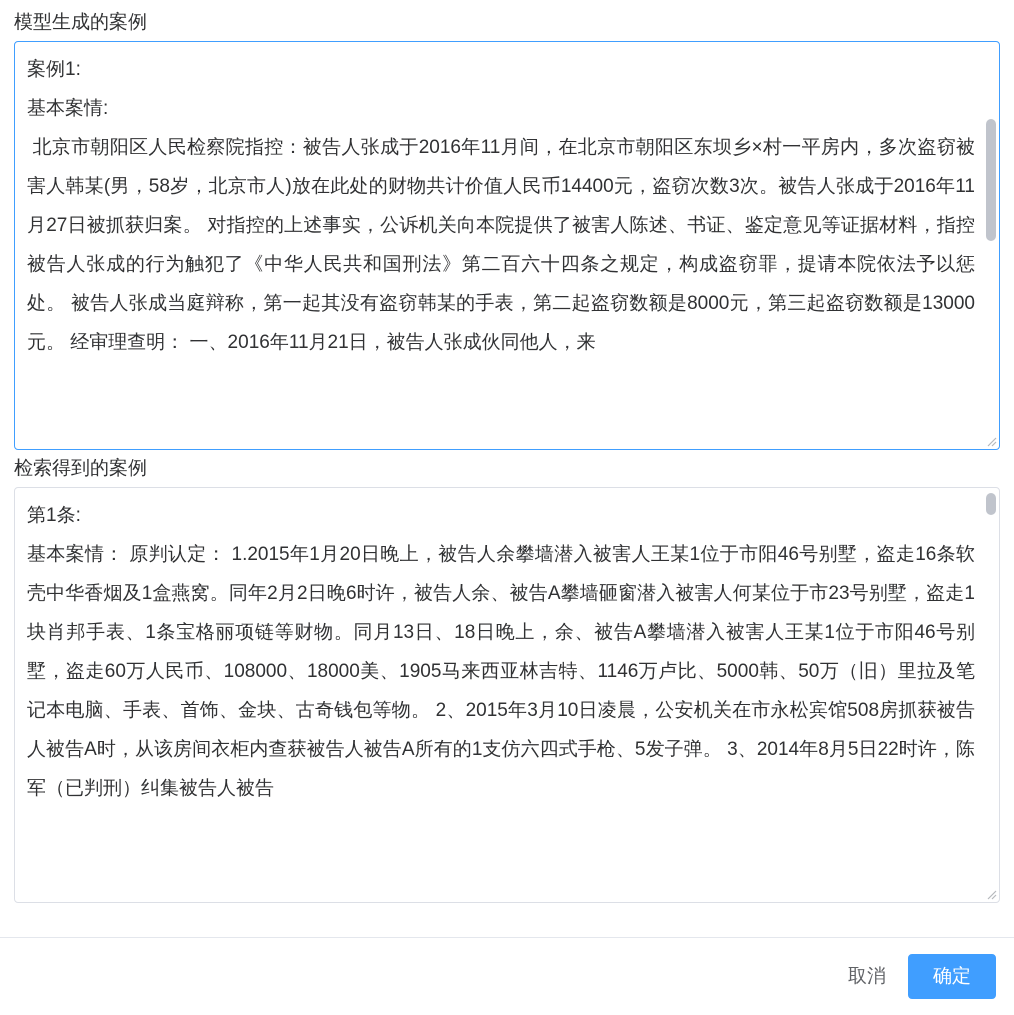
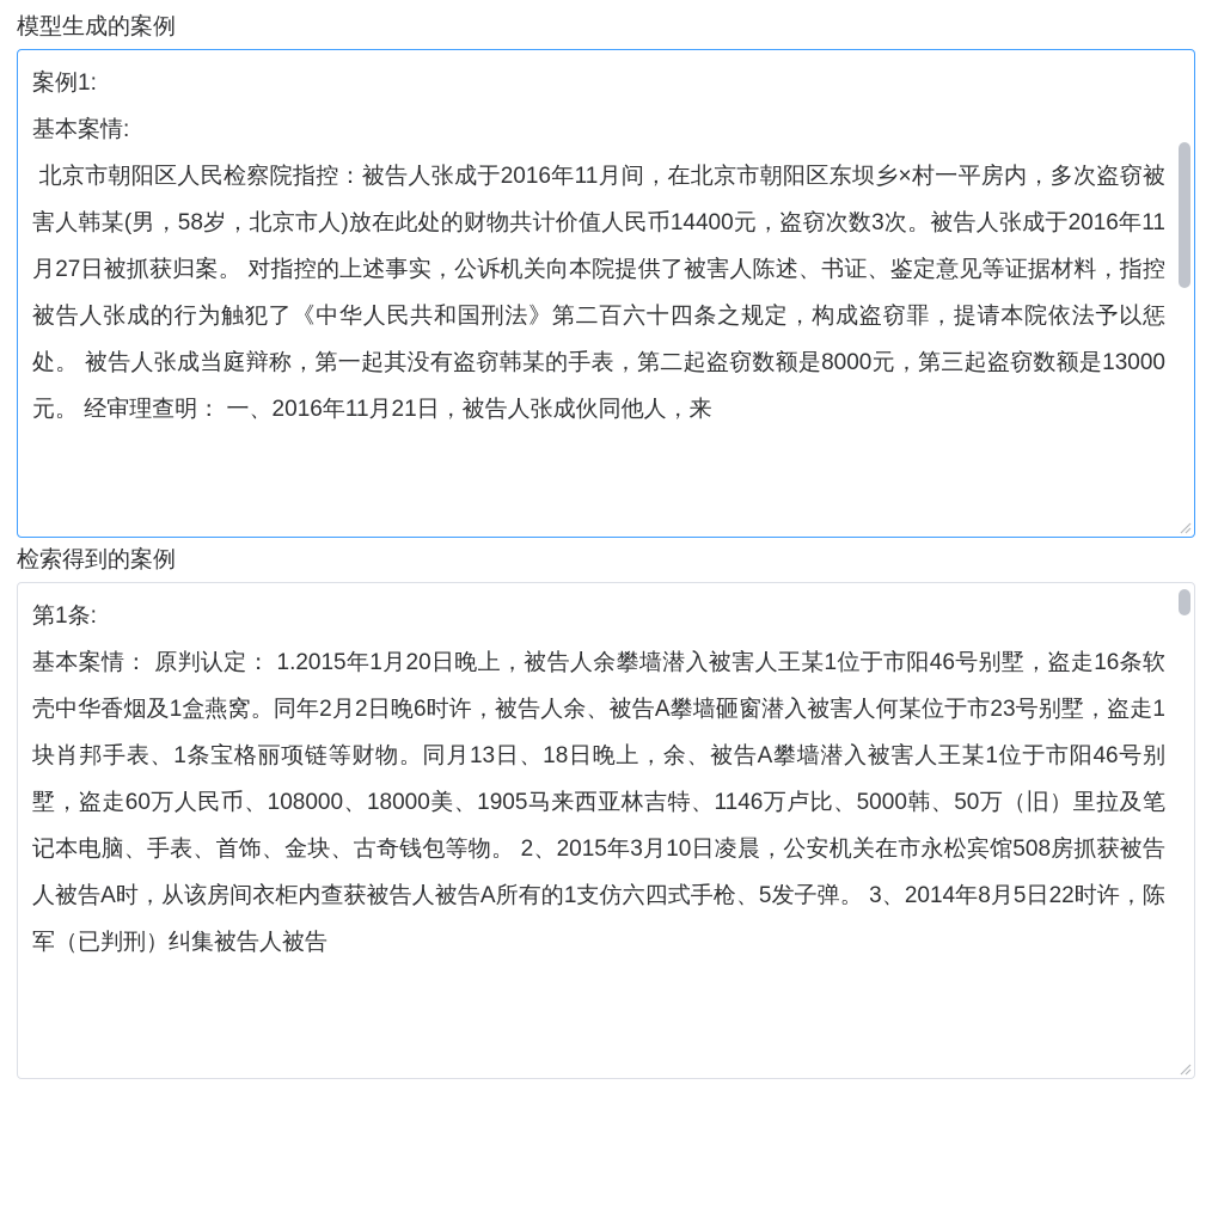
  模型生成的案例
  案例1:
  基本案情:
  北京市朝阳区人民检察院指控：被告人张成于2016年11月间，在北京市朝阳区东坝乡×村一平房内，多次盗窃被害人韩某(男，58岁，北京市人)放在此处的财物共计价值人民币14400元，盗窃次数3次。被告人张成于2016年11月27日被抓获归案。 对指控的上述事实，公诉机关向本院提供了被害人陈述、书证、鉴定意见等证据材料，指控被告人张成的行为触犯了《中华人民共和国刑法》第二百六十四条之规定，构成盗窃罪，提请本院依法予以惩处。 被告人张成当庭辩称，第一起其没有盗窃韩某的手表，第二起盗窃数额是8000元，第三起盗窃数额是13000元。 经审理查明： 一、2016年11月21日，被告人张成伙同他人，来
  检索得到的案例
  第1条:
  基本案情： 原判认定： 1.2015年1月20日晚上，被告人余攀墙潜入被害人王某1位于市阳46号别墅，盗走16条软壳中华香烟及1盒燕窝。同年2月2日晚6时许，被告人余、被告A攀墙砸窗潜入被害人何某位于市23号别墅，盗走1块肖邦手表、1条宝格丽项链等财物。同月13日、18日晚上，余、被告A攀墙潜入被害人王某1位于市阳46号别墅，盗走60万人民币、108000、18000美、1905马来西亚林吉特、1146万卢比、5000韩、50万（旧）里拉及笔记本电脑、手表、首饰、金块、古奇钱包等物。 2、2015年3月10日凌晨，公安机关在市永松宾馆508房抓获被告人被告A时，从该房间衣柜内查获被告人被告A所有的1支仿六四式手枪、5发子弹。 3、2014年8月5日22时许，陈军（已判刑）纠集被告人被告
- 取消
- 确定
